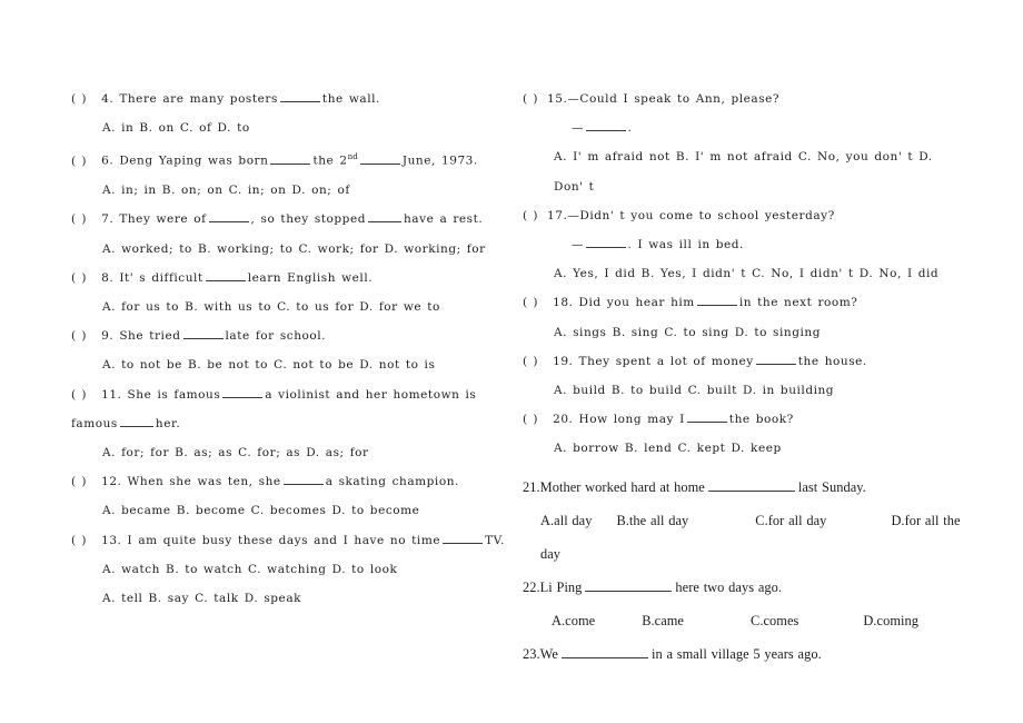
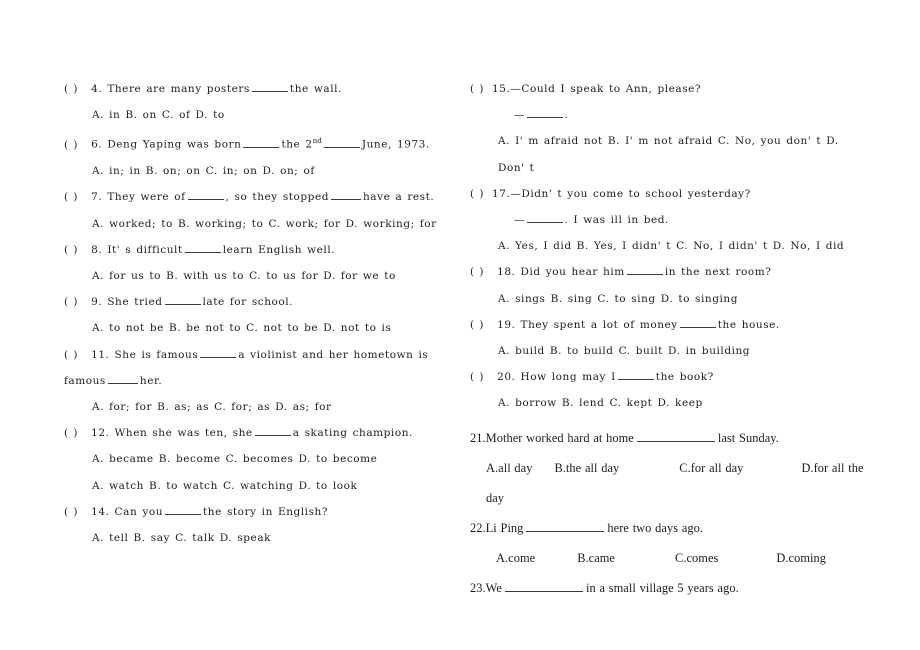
  ( ) 4. There are many posters the wall.
  A. in B. on C. of D. to
  ( ) 6. Deng Yaping was born the 2nd June, 1973.
  A. in; in B. on; on C. in; on D. on; of
  ( ) 7. They were of , so they stopped have a rest.
  A. worked; to B. working; to C. work; for D. working; for
  ( ) 8. It' s difficult learn English well.
  A. for us to B. with us to C. to us for D. for we to
  ( ) 9. She tried late for school.
  A. to not be B. be not to C. not to be D. not to is
  ( ) 11. She is famous a violinist and her hometown is famous her.
  A. for; for B. as; as C. for; as D. as; for
  ( ) 12. When she was ten, she a skating champion.
  A. became B. become C. becomes D. to become
- ( ) 13. I am quite busy these days and I have no time TV.
  A. watch B. to watch C. watching D. to look
+ ( ) 14. Can you the story in English?
  A. tell B. say C. talk D. speak
  ( ) 15.—Could I speak to Ann, please?
  — .
  A. I' m afraid not B. I' m not afraid C. No, you don' t D. Don' t
  ( ) 17.—Didn' t you come to school yesterday?
  — . I was ill in bed.
  A. Yes, I did B. Yes, I didn' t C. No, I didn' t D. No, I did
  ( ) 18. Did you hear him in the next room?
  A. sings B. sing C. to sing D. to singing
  ( ) 19. They spent a lot of money the house.
  A. build B. to build C. built D. in building
  ( ) 20. How long may I the book?
  A. borrow B. lend C. kept D. keep
  21.Mother worked hard at home last Sunday.
  A.all day B.the all day C.for all day D.for all the day
  22.Li Ping here two days ago.
  A.come B.came C.comes D.coming
  23.We in a small village 5 years ago.
